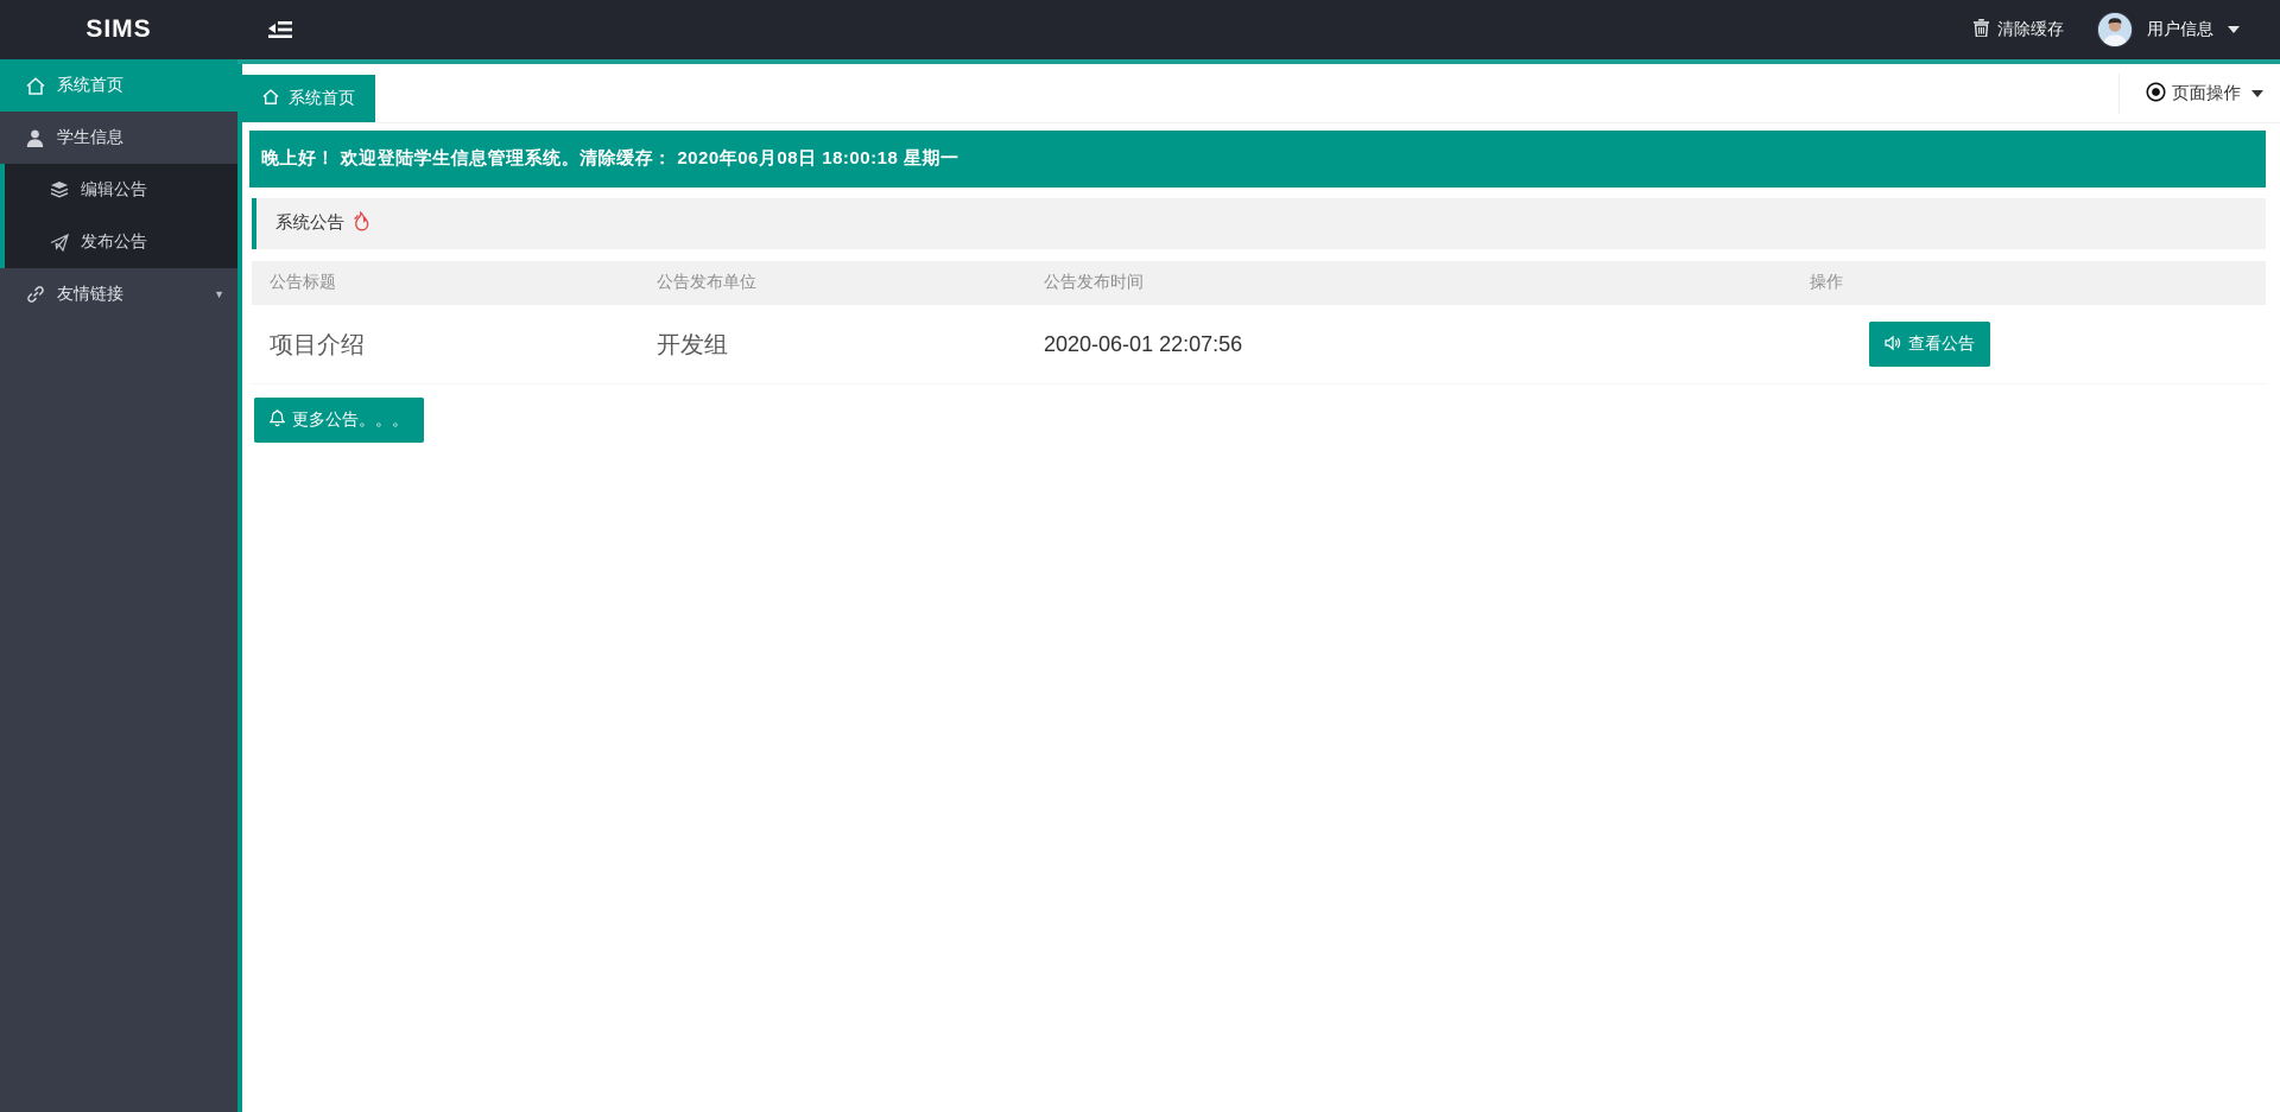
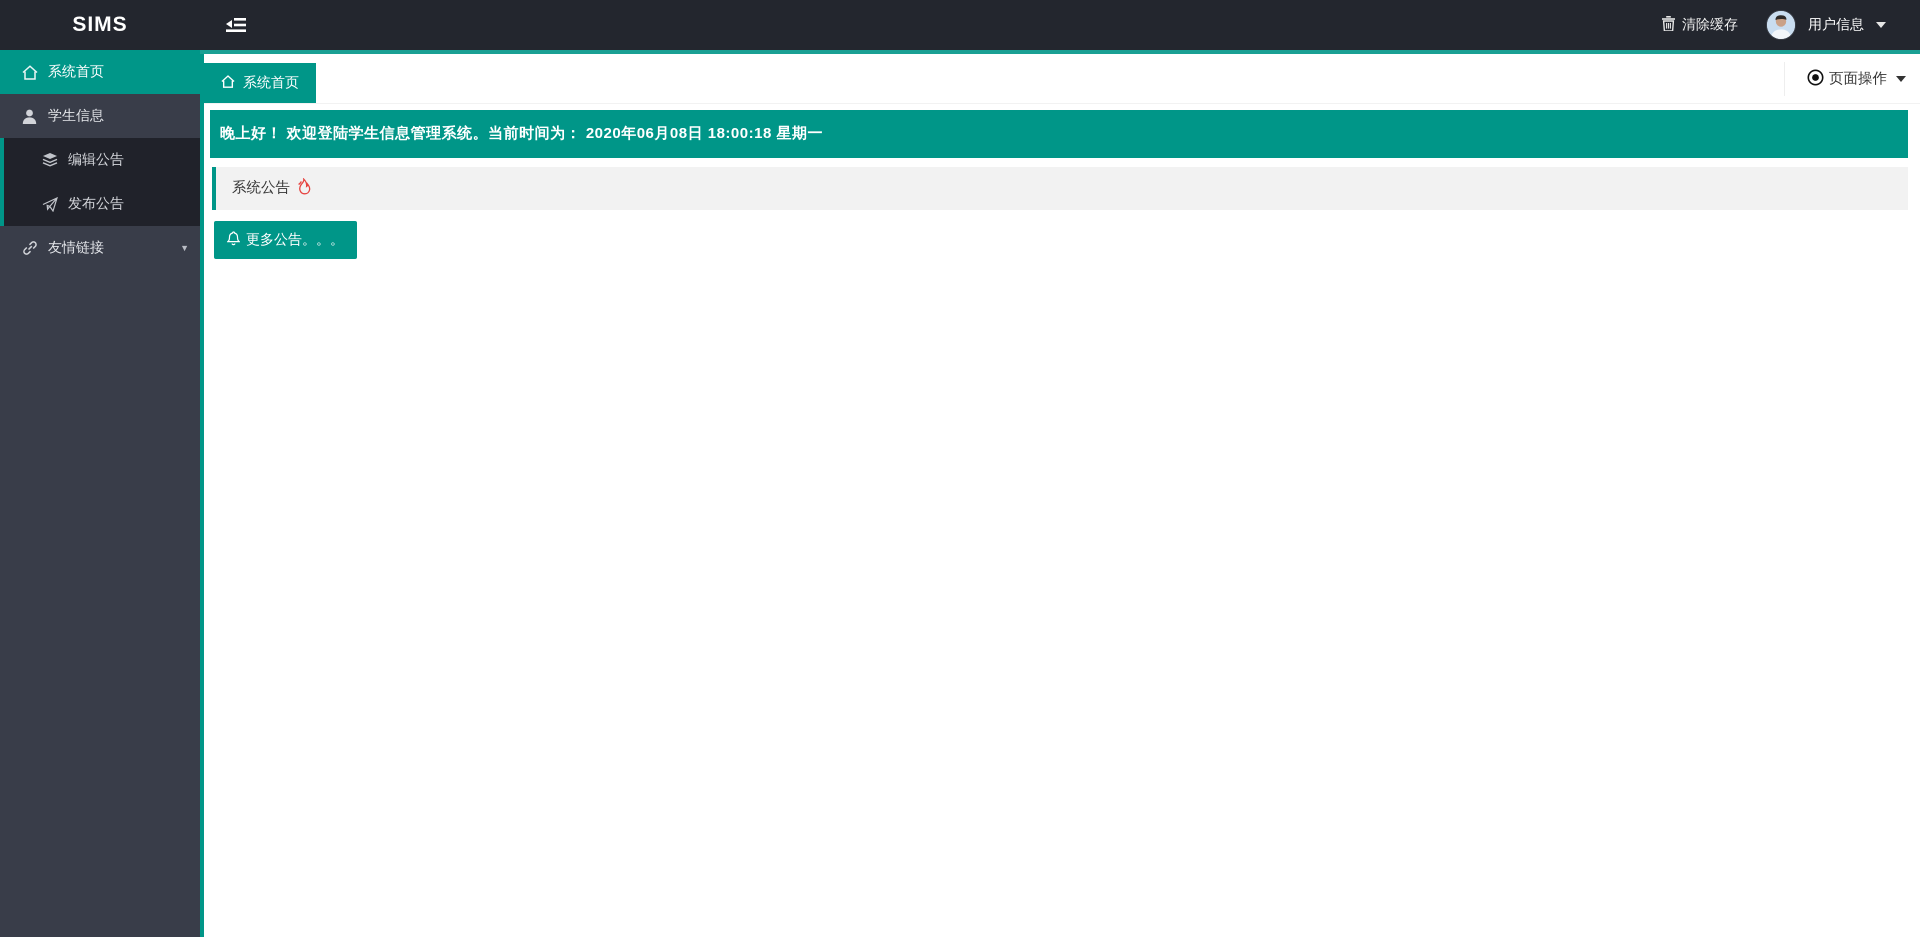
  SIMS
  清除缓存
  用户信息
  系统首页
  学生信息
  编辑公告
  发布公告
  友情链接
  ▼
  系统首页
  页面操作
- 晚上好！ 欢迎登陆学生信息管理系统。清除缓存： 2020年06月08日 18:00:18 星期一
+ 晚上好！ 欢迎登陆学生信息管理系统。当前时间为： 2020年06月08日 18:00:18 星期一
  系统公告
- 公告标题	公告发布单位	公告发布时间	操作
- 项目介绍	开发组	2020-06-01 22:07:56	查看公告
  更多公告。。。
